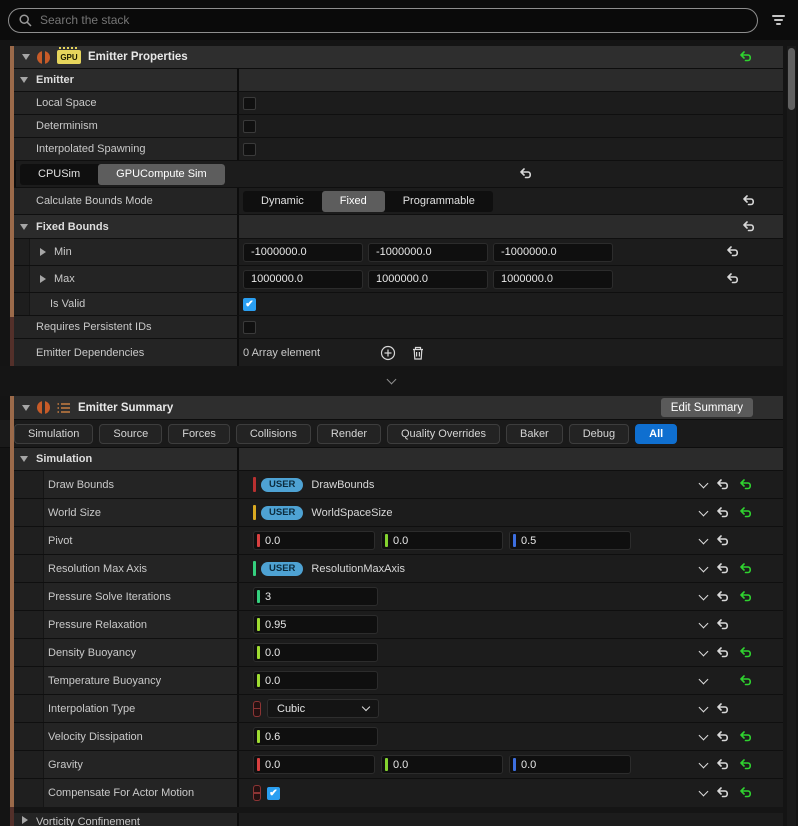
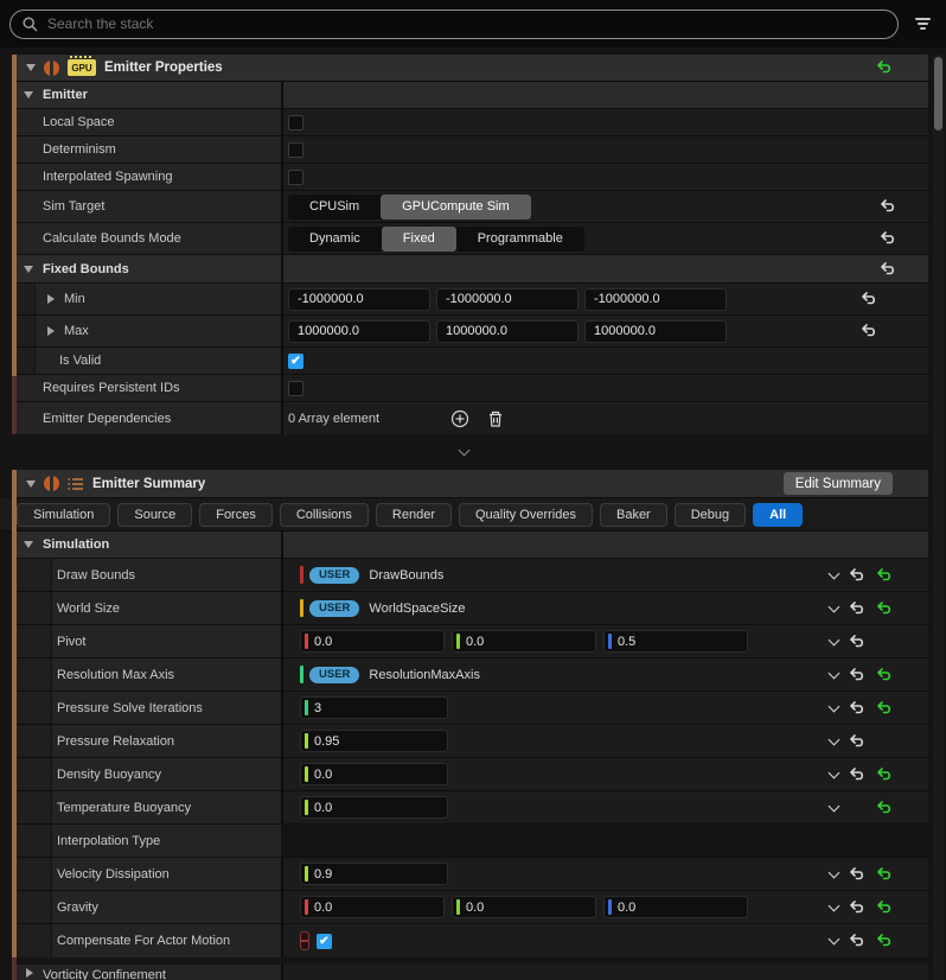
  Search the stack
  GPU
  Emitter Properties
  Emitter
  Local Space
  Determinism
  Interpolated Spawning
+ Sim Target
  CPUSim
  GPUCompute Sim
  Calculate Bounds Mode
  Dynamic
  Fixed
  Programmable
  Fixed Bounds
  Min
  -1000000.0
  -1000000.0
  -1000000.0
  Max
  1000000.0
  1000000.0
  1000000.0
  Is Valid
  ✔
  Requires Persistent IDs
  Emitter Dependencies
  0 Array element
  Emitter Summary
  Edit Summary
  Simulation
  Source
  Forces
  Collisions
  Render
  Quality Overrides
  Baker
  Debug
  All
  Simulation
  Draw Bounds
  USER
  DrawBounds
  World Size
  USER
  WorldSpaceSize
  Pivot
  0.0
  0.0
  0.5
  Resolution Max Axis
  USER
  ResolutionMaxAxis
  Pressure Solve Iterations
  3
  Pressure Relaxation
  0.95
  Density Buoyancy
  0.0
  Temperature Buoyancy
  0.0
  Interpolation Type
- Cubic
  Velocity Dissipation
- 0.6
+ 0.9
  Gravity
  0.0
  0.0
  0.0
  Compensate For Actor Motion
  ✔
  Vorticity Confinement
